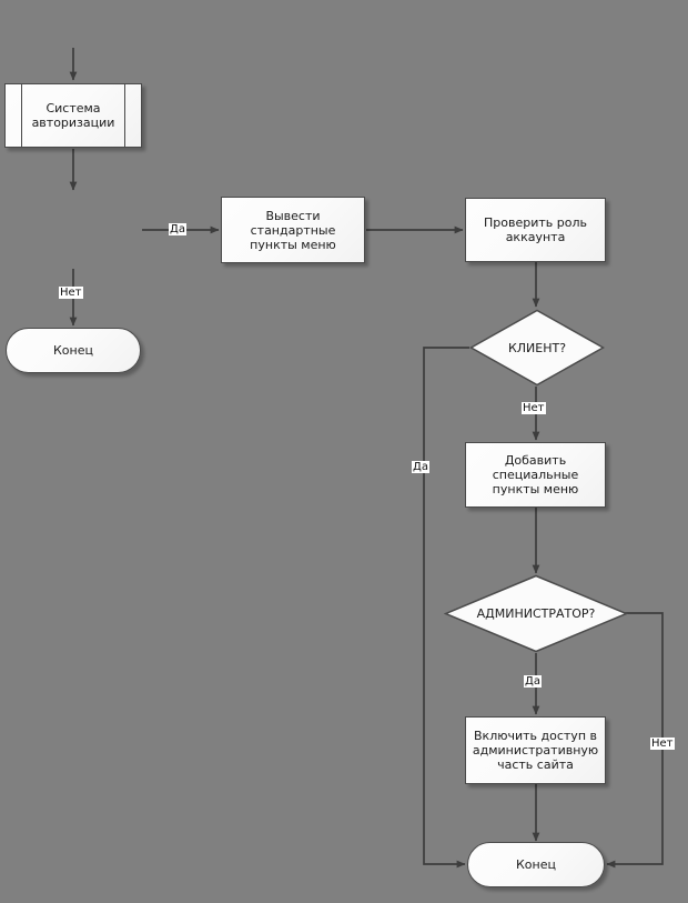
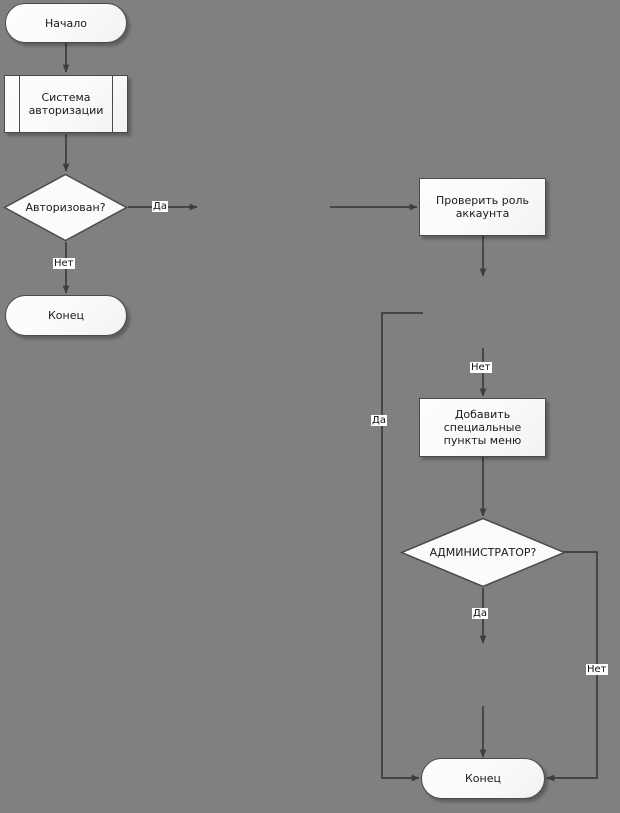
+ Начало
  Система авторизации
+ Авторизован?
  Конец
- Вывести стандартные пункты меню
  Проверить роль аккаунта
- КЛИЕНТ?
  Добавить специальные пункты меню
  АДМИНИСТРАТОР?
- Включить доступ в административную часть сайта
  Конец
  Да
  Нет
  Да
  Нет
  Да
  Нет
